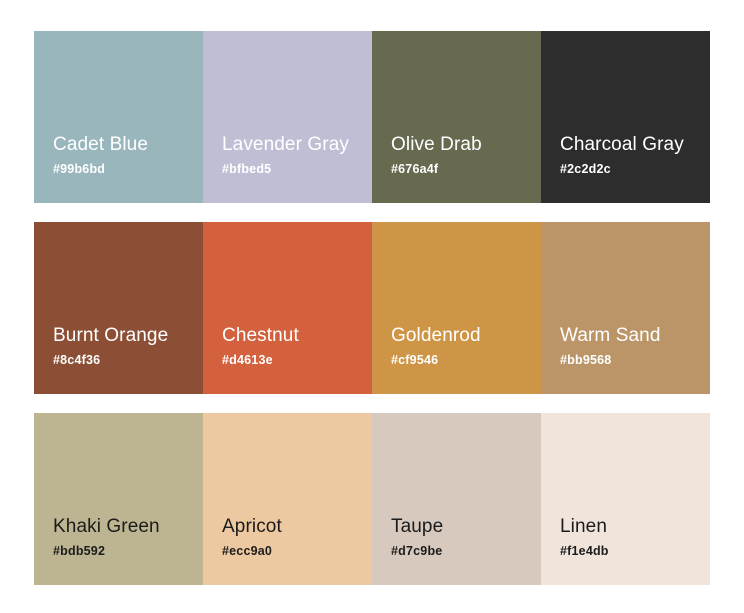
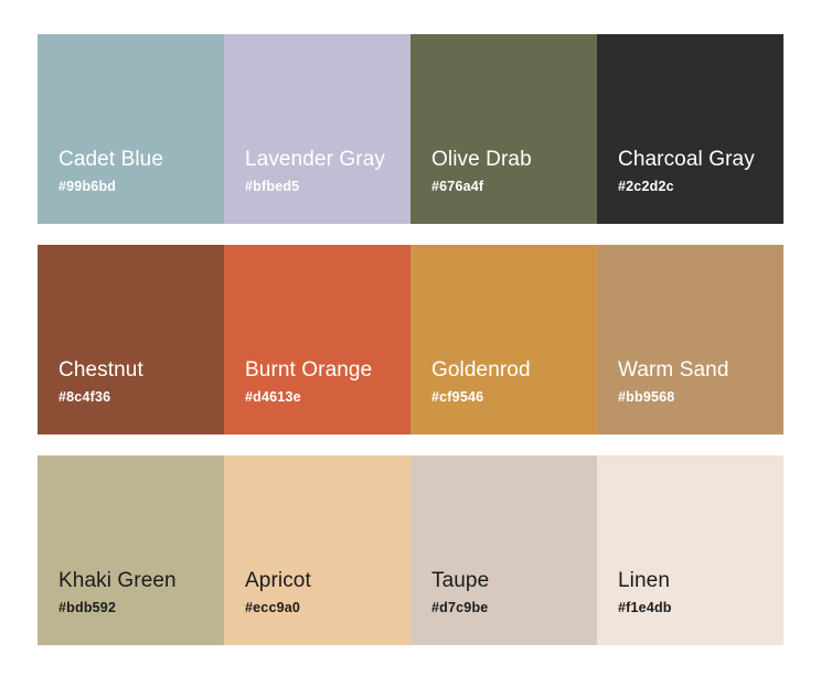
  Cadet Blue
  #99b6bd
  Lavender Gray
  #bfbed5
  Olive Drab
  #676a4f
  Charcoal Gray
  #2c2d2c
- Burnt Orange
+ Chestnut
  #8c4f36
- Chestnut
+ Burnt Orange
  #d4613e
  Goldenrod
  #cf9546
  Warm Sand
  #bb9568
  Khaki Green
  #bdb592
  Apricot
  #ecc9a0
  Taupe
  #d7c9be
  Linen
  #f1e4db
